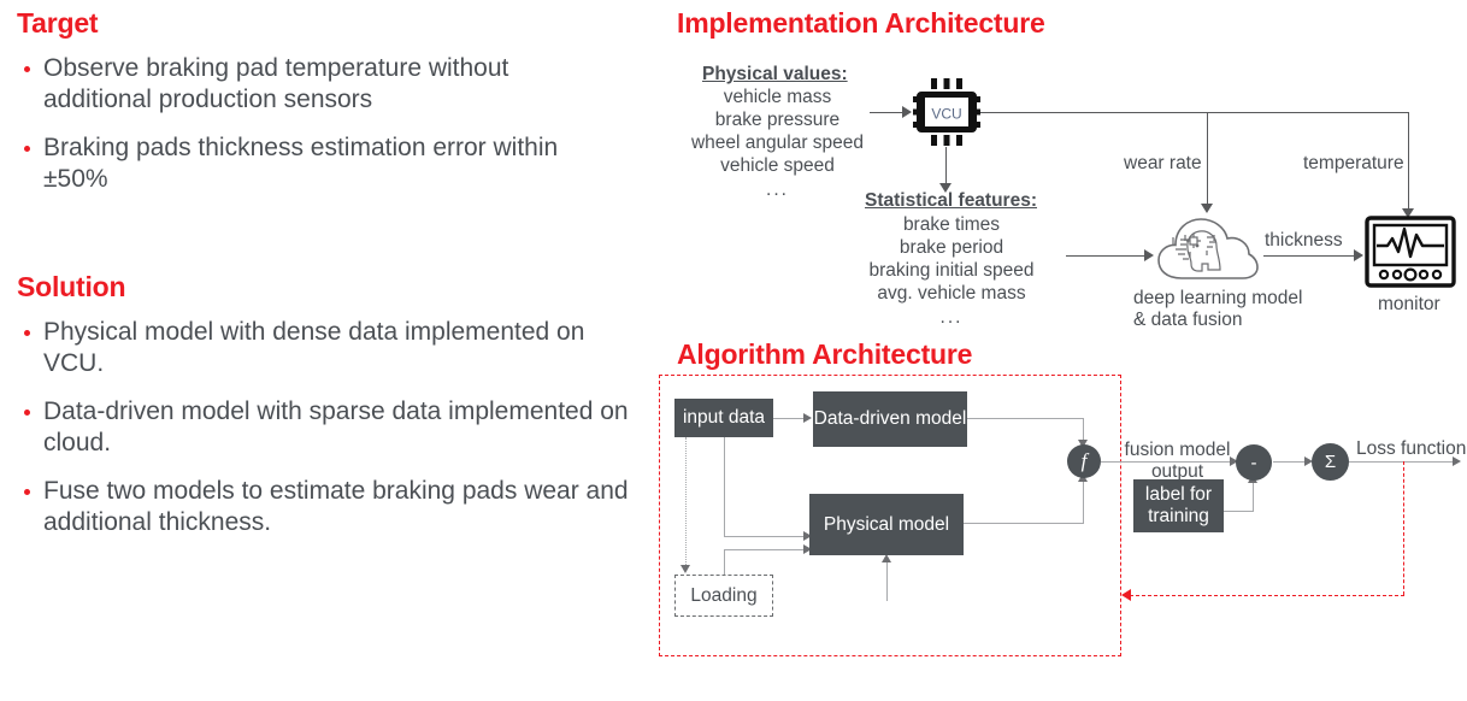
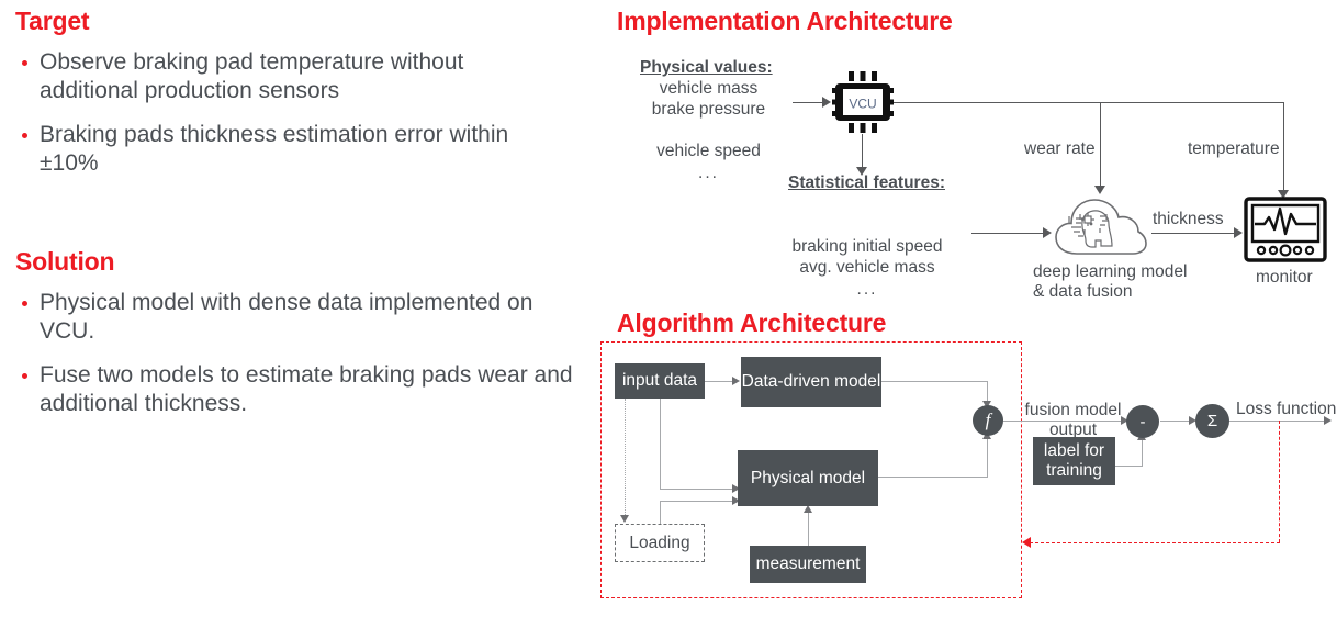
  Target
  Observe braking pad temperature without additional production sensors
- Braking pads thickness estimation error within ±50%
+ Braking pads thickness estimation error within ±10%
  Solution
  Physical model with dense data implemented on VCU.
- Data-driven model with sparse data implemented on cloud.
  Fuse two models to estimate braking pads wear and additional thickness.
  Implementation Architecture
  Physical values:
  vehicle mass
  brake pressure
- wheel angular speed
  vehicle speed
  ...
  VCU
  Statistical features:
- brake times
- brake period
  braking initial speed
  avg. vehicle mass
  ...
  wear rate
  temperature
  deep learning model
  & data fusion
  thickness
  monitor
  Algorithm Architecture
  input data
  Data-driven model
  Physical model
  Loading
+ measurement
  label for
  training
  f
  -
  Σ
  fusion model
  output
  Loss function
